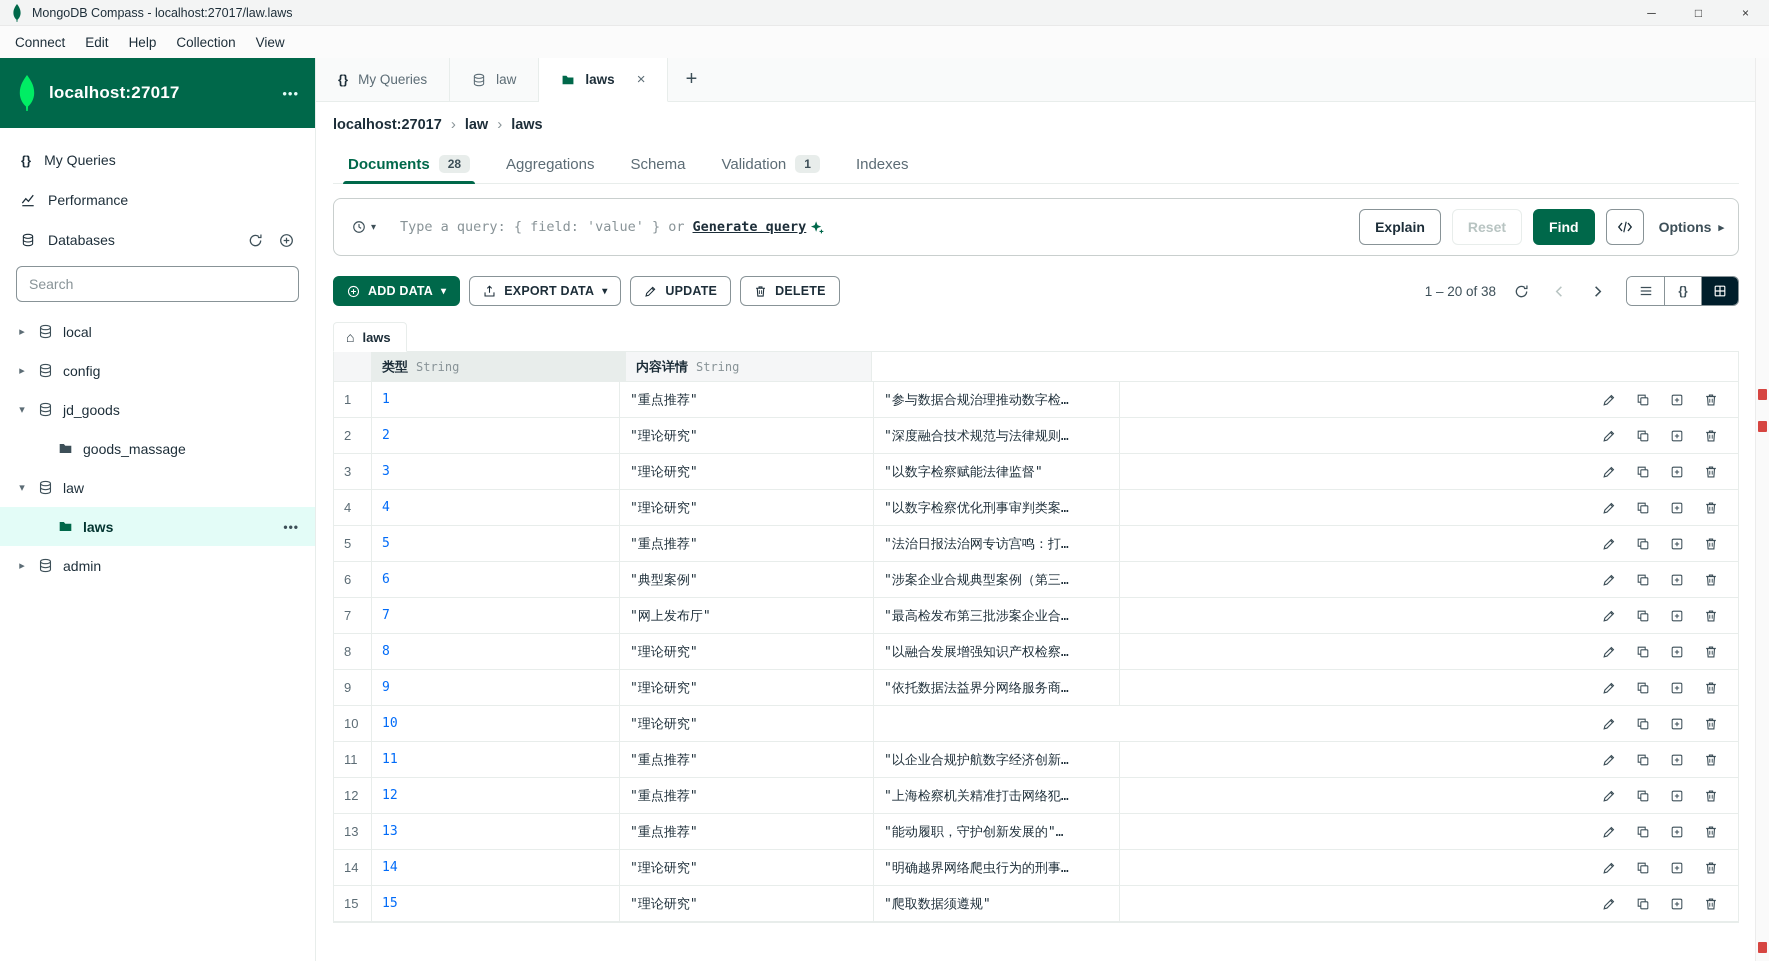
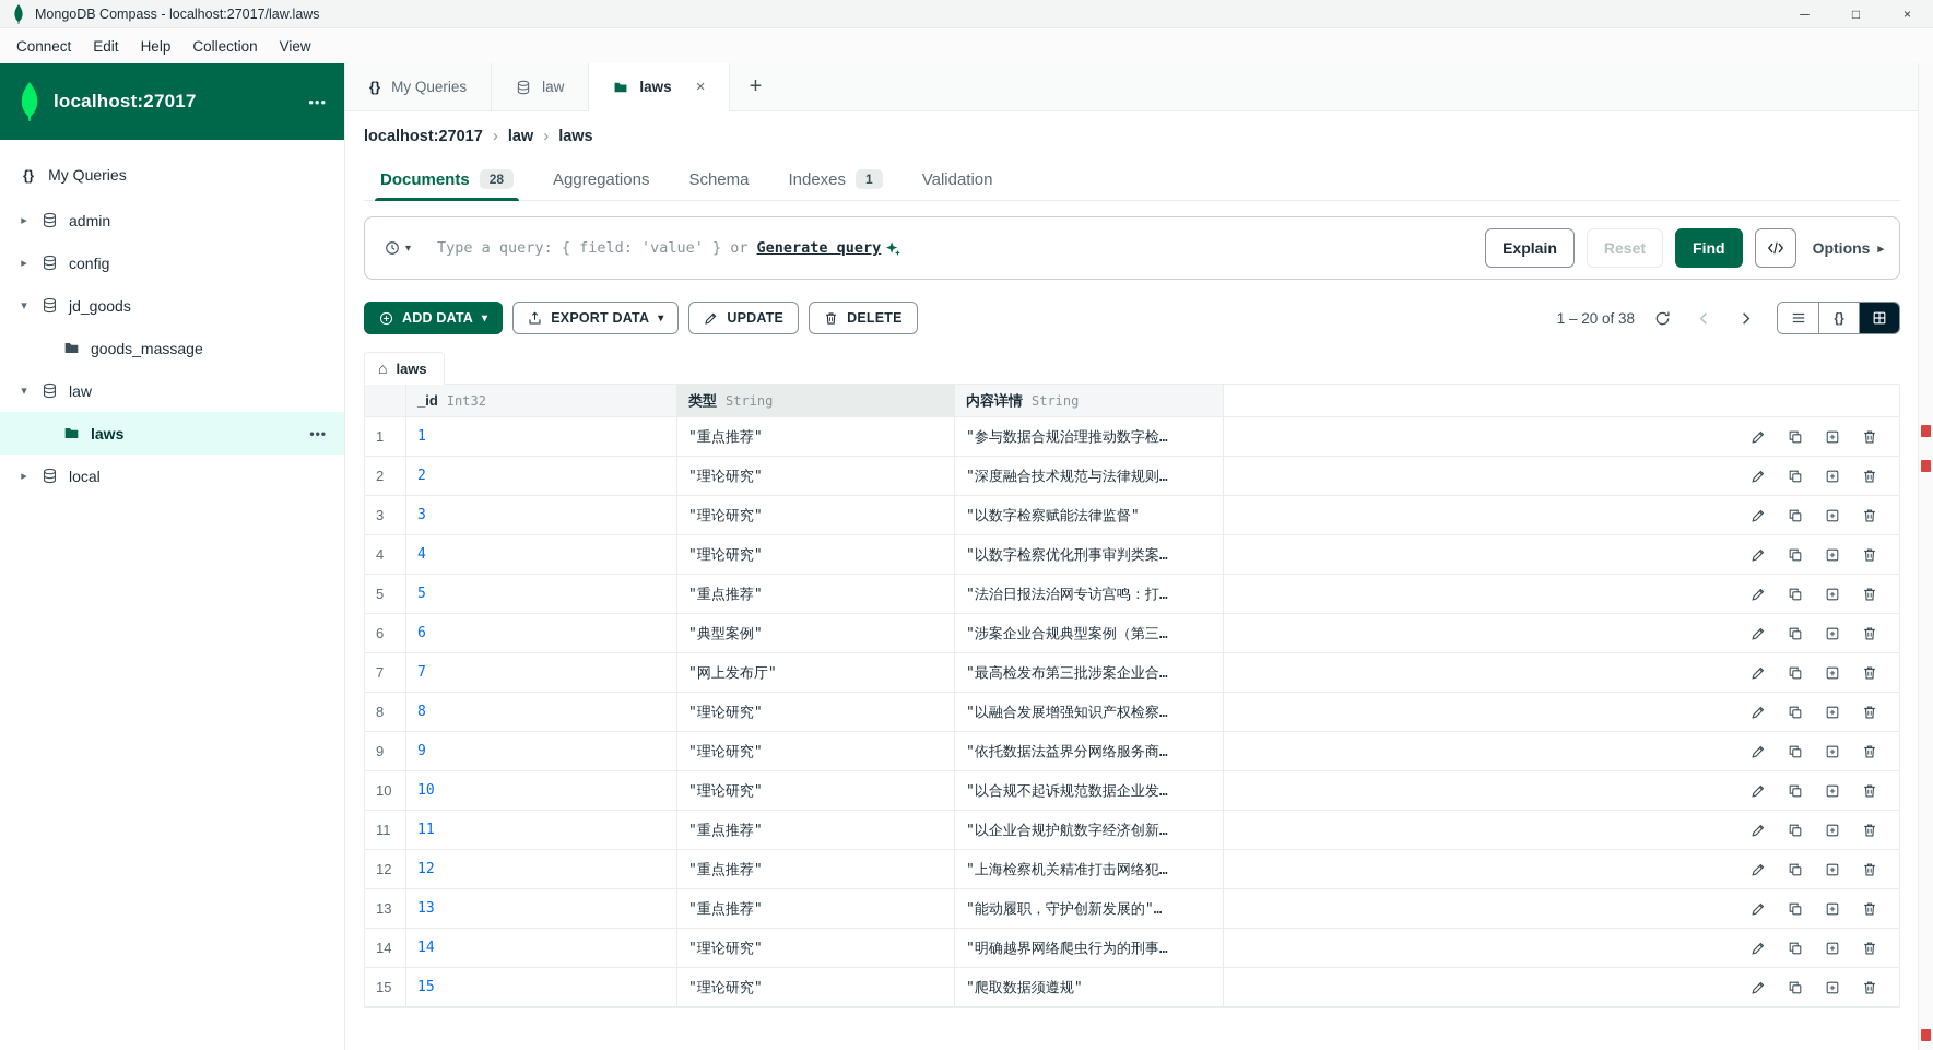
  MongoDB Compass - localhost:27017/law.laws
  ─
  □
  ×
  Connect
  Edit
  Help
  Collection
  View
  localhost:27017
  •••
  {}
  My Queries
- Performance
- Databases
- Search
  ▸
- local
+ admin
  ▸
  config
  ▾
  jd_goods
  goods_massage
  ▾
  law
  laws
  •••
  ▸
- admin
+ local
  {}
  My Queries
  law
  laws
  ×
  +
  localhost:27017
  ›
  law
  ›
  laws
  Documents
  28
  Aggregations
  Schema
- Validation
+ Indexes
  1
- Indexes
+ Validation
  ▾
  Type a query: { field: 'value' } or
  Generate query
  Explain
  Reset
  Find
  Options
  ▸
  ADD DATA
  ▾
  EXPORT DATA
  ▾
  UPDATE
  DELETE
  1 – 20 of 38
  {}
  ⌂
  laws
+ _id
+ Int32
  类型
  String
  内容详情
  String
  1
  1
  "重点推荐"
  "参与数据合规治理推动数字检…
  2
  2
  "理论研究"
  "深度融合技术规范与法律规则…
  3
  3
  "理论研究"
  "以数字检察赋能法律监督"
  4
  4
  "理论研究"
  "以数字检察优化刑事审判类案…
  5
  5
  "重点推荐"
  "法治日报法治网专访宫鸣：打…
  6
  6
  "典型案例"
  "涉案企业合规典型案例（第三…
  7
  7
  "网上发布厅"
  "最高检发布第三批涉案企业合…
  8
  8
  "理论研究"
  "以融合发展增强知识产权检察…
  9
  9
  "理论研究"
  "依托数据法益界分网络服务商…
  10
  10
  "理论研究"
+ "以合规不起诉规范数据企业发…
  11
  11
  "重点推荐"
  "以企业合规护航数字经济创新…
  12
  12
  "重点推荐"
  "上海检察机关精准打击网络犯…
  13
  13
  "重点推荐"
  "能动履职，守护创新发展的"…
  14
  14
  "理论研究"
  "明确越界网络爬虫行为的刑事…
  15
  15
  "理论研究"
  "爬取数据须遵规"
